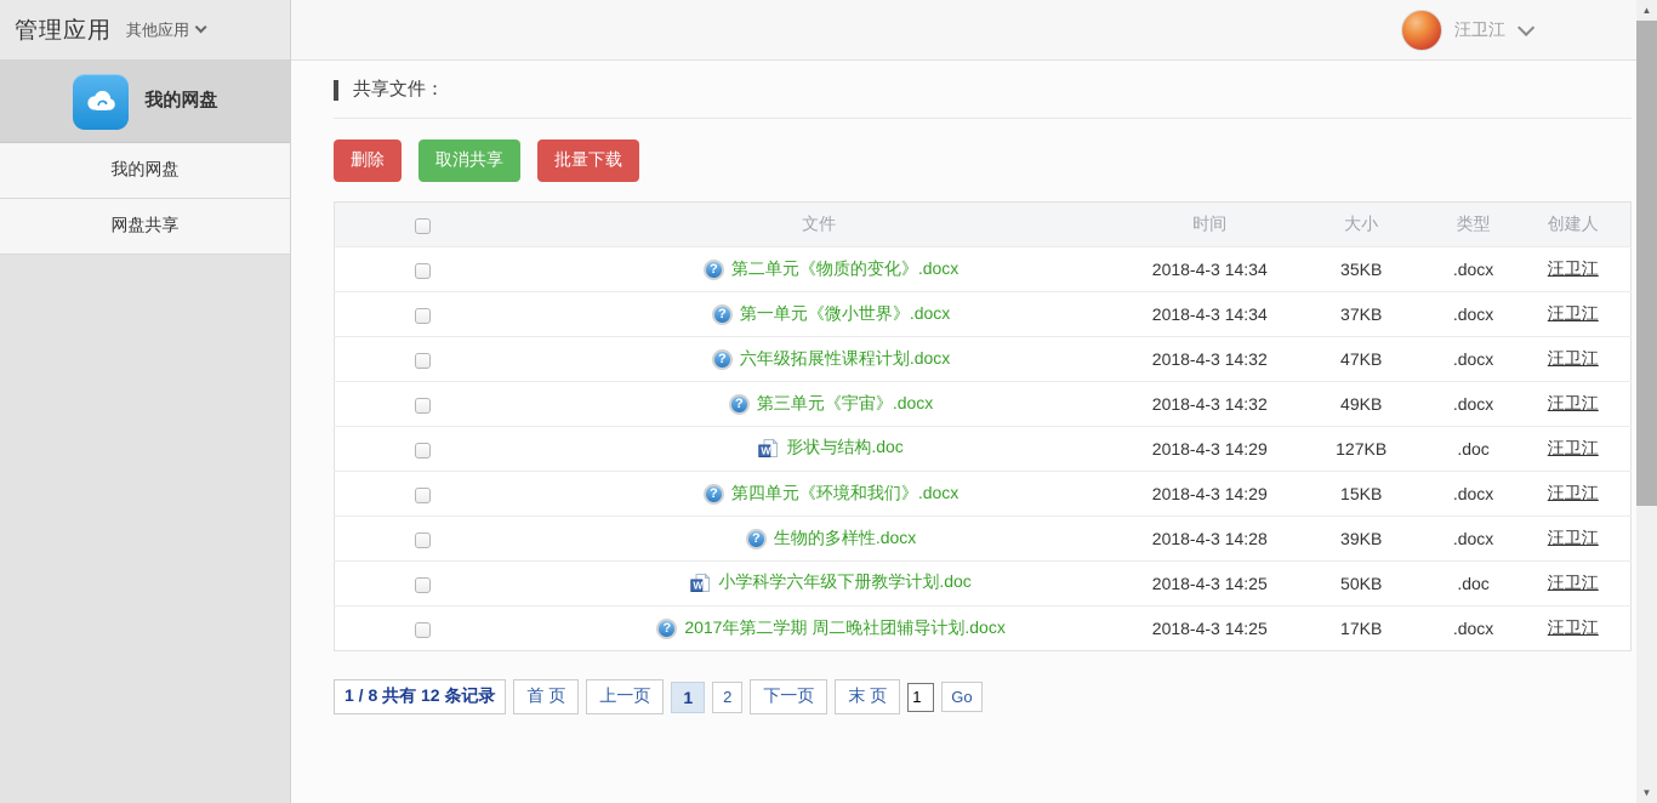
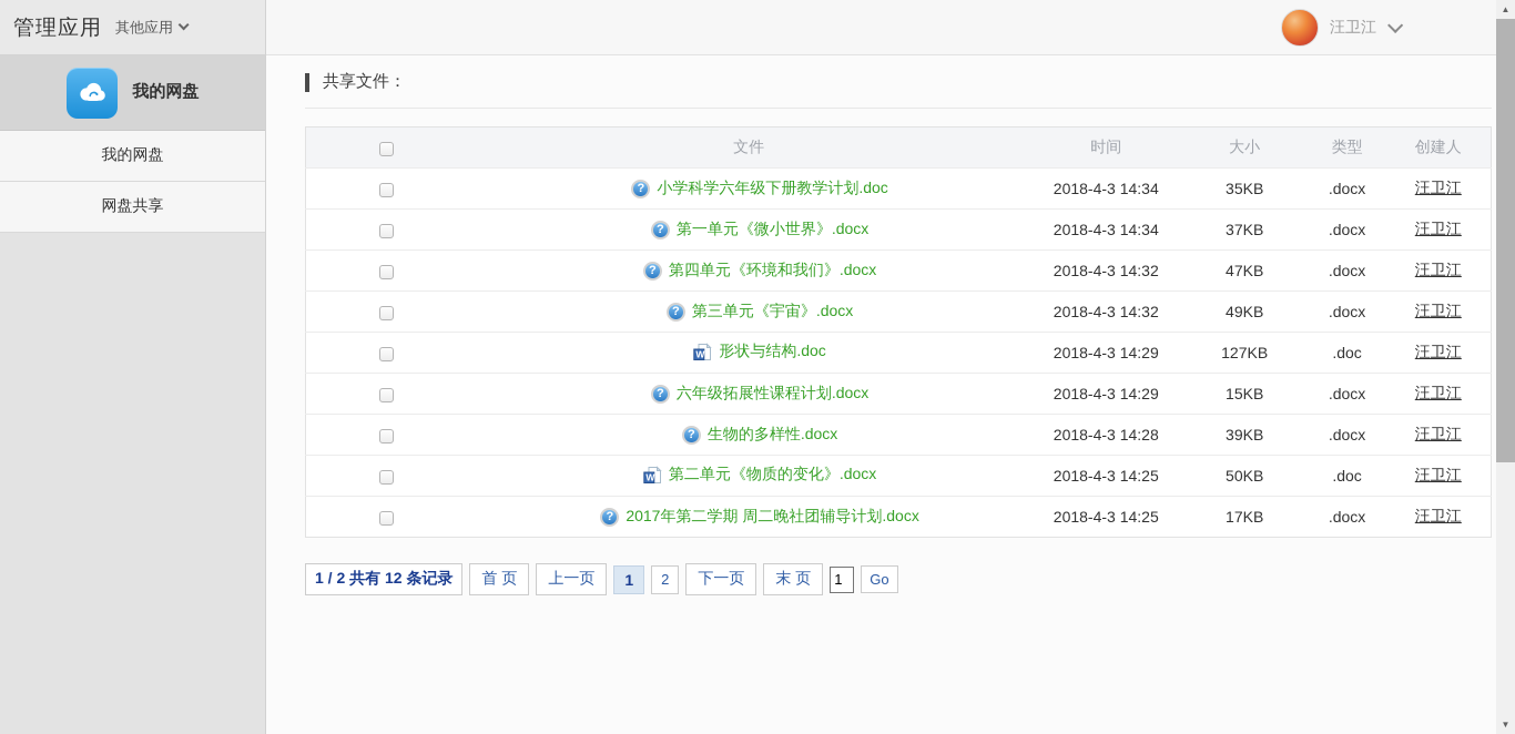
  管理应用
  其他应用
  我的网盘
  我的网盘
  网盘共享
  汪卫江
  共享文件：
- 删除
- 取消共享
- 批量下载
  	文件	时间	大小	类型	创建人
- 	? 第二单元《物质的变化》.docx	2018-4-3 14:34	35KB	.docx	汪卫江
+ 	? 小学科学六年级下册教学计划.doc	2018-4-3 14:34	35KB	.docx	汪卫江
  	? 第一单元《微小世界》.docx	2018-4-3 14:34	37KB	.docx	汪卫江
- 	? 六年级拓展性课程计划.docx	2018-4-3 14:32	47KB	.docx	汪卫江
+ 	? 第四单元《环境和我们》.docx	2018-4-3 14:32	47KB	.docx	汪卫江
  	? 第三单元《宇宙》.docx	2018-4-3 14:32	49KB	.docx	汪卫江
  	W 形状与结构.doc	2018-4-3 14:29	127KB	.doc	汪卫江
- 	? 第四单元《环境和我们》.docx	2018-4-3 14:29	15KB	.docx	汪卫江
+ 	? 六年级拓展性课程计划.docx	2018-4-3 14:29	15KB	.docx	汪卫江
  	? 生物的多样性.docx	2018-4-3 14:28	39KB	.docx	汪卫江
- 	W 小学科学六年级下册教学计划.doc	2018-4-3 14:25	50KB	.doc	汪卫江
+ 	W 第二单元《物质的变化》.docx	2018-4-3 14:25	50KB	.doc	汪卫江
  	? 2017年第二学期 周二晚社团辅导计划.docx	2018-4-3 14:25	17KB	.docx	汪卫江
- 1 / 8 共有 12 条记录
+ 1 / 2 共有 12 条记录
  首 页
  上一页
  1
  2
  下一页
  末 页
  1
  Go
  ▲
  ▼
